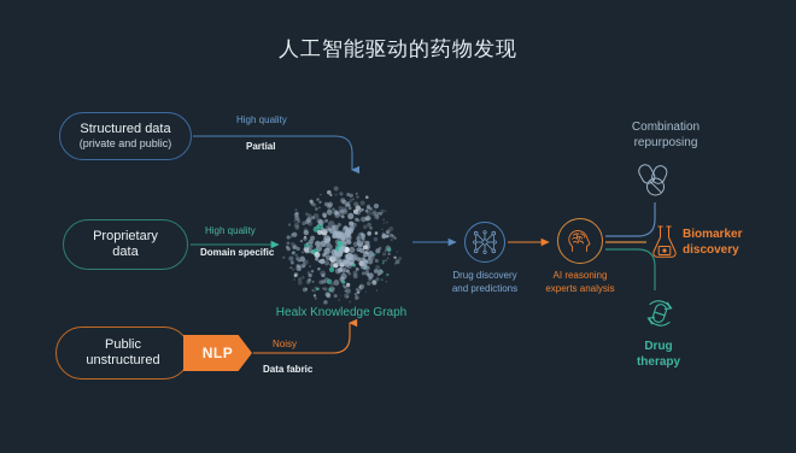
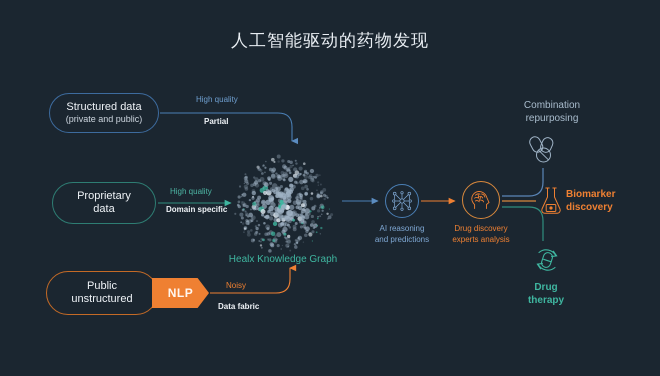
  人工智能驱动的药物发现
  Structured data
  (private and public)
  Proprietary
  data
  Public
  unstructured
  NLP
  High quality
  Partial
  High quality
  Domain specific
  Noisy
  Data fabric
  Healx Knowledge Graph
- Drug discovery
+ AI reasoning
  and predictions
- AI reasoning
+ Drug discovery
  experts analysis
  Combination
  repurposing
  Biomarker
  discovery
  Drug
  therapy
